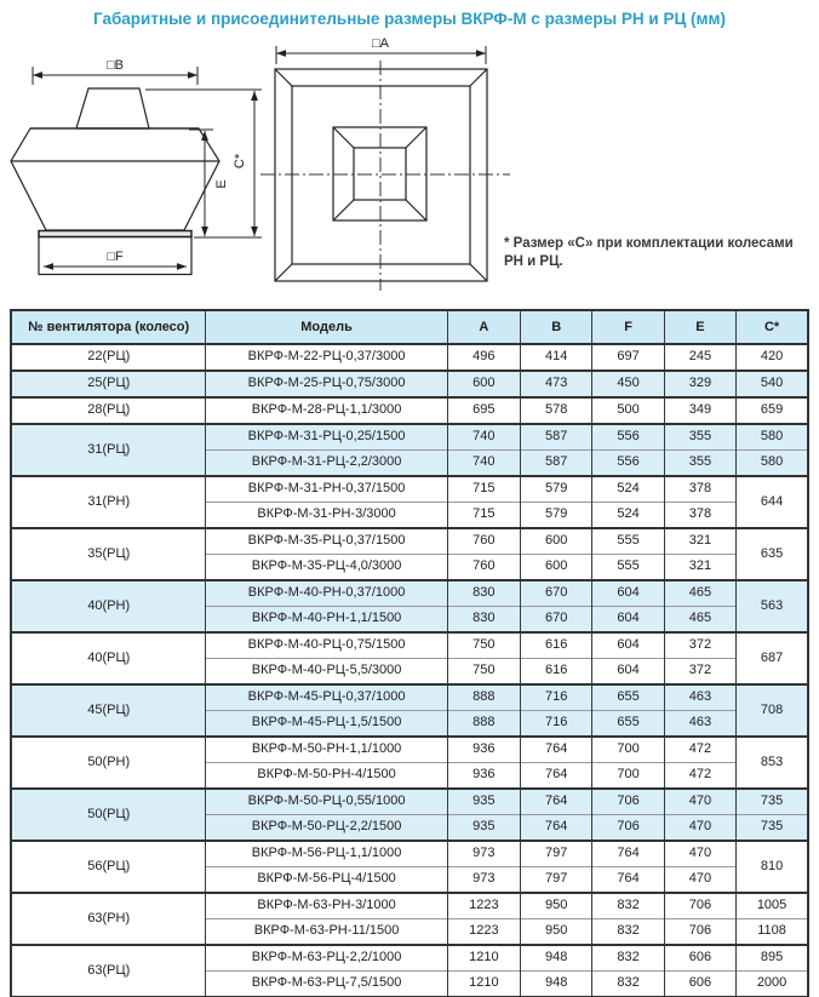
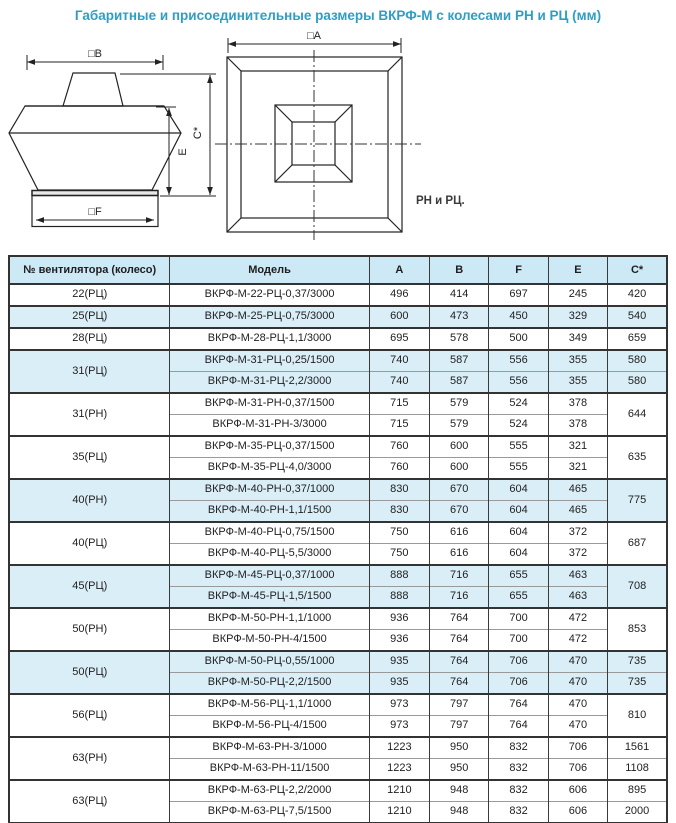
- Габаритные и присоединительные размеры ВКРФ-М с размеры РН и РЦ (мм)
+ Габаритные и присоединительные размеры ВКРФ-М с колесами РН и РЦ (мм)
  □B
  □F
  □A
- * Размер «С» при комплектации колесами
  РН и РЦ.
  № вентилятора (колесо)	Модель	A	B	F	E	C*
  22(РЦ)	ВКРФ-М-22-РЦ-0,37/3000	496	414	697	245	420
  25(РЦ)	ВКРФ-М-25-РЦ-0,75/3000	600	473	450	329	540
  28(РЦ)	ВКРФ-М-28-РЦ-1,1/3000	695	578	500	349	659
  31(РЦ)	ВКРФ-М-31-РЦ-0,25/1500	740	587	556	355	580
  ВКРФ-М-31-РЦ-2,2/3000	740	587	556	355	580
  31(РН)	ВКРФ-М-31-РН-0,37/1500	715	579	524	378	644
  ВКРФ-М-31-РН-3/3000	715	579	524	378
  35(РЦ)	ВКРФ-М-35-РЦ-0,37/1500	760	600	555	321	635
  ВКРФ-М-35-РЦ-4,0/3000	760	600	555	321
- 40(РН)	ВКРФ-М-40-РН-0,37/1000	830	670	604	465	563
+ 40(РН)	ВКРФ-М-40-РН-0,37/1000	830	670	604	465	775
  ВКРФ-М-40-РН-1,1/1500	830	670	604	465
  40(РЦ)	ВКРФ-М-40-РЦ-0,75/1500	750	616	604	372	687
  ВКРФ-М-40-РЦ-5,5/3000	750	616	604	372
  45(РЦ)	ВКРФ-М-45-РЦ-0,37/1000	888	716	655	463	708
  ВКРФ-М-45-РЦ-1,5/1500	888	716	655	463
  50(РН)	ВКРФ-М-50-РН-1,1/1000	936	764	700	472	853
  ВКРФ-М-50-РН-4/1500	936	764	700	472
  50(РЦ)	ВКРФ-М-50-РЦ-0,55/1000	935	764	706	470	735
  ВКРФ-М-50-РЦ-2,2/1500	935	764	706	470	735
  56(РЦ)	ВКРФ-М-56-РЦ-1,1/1000	973	797	764	470	810
  ВКРФ-М-56-РЦ-4/1500	973	797	764	470
- 63(РН)	ВКРФ-М-63-РН-3/1000	1223	950	832	706	1005
+ 63(РН)	ВКРФ-М-63-РН-3/1000	1223	950	832	706	1561
  ВКРФ-М-63-РН-11/1500	1223	950	832	706	1108
- 63(РЦ)	ВКРФ-М-63-РЦ-2,2/1000	1210	948	832	606	895
+ 63(РЦ)	ВКРФ-М-63-РЦ-2,2/2000	1210	948	832	606	895
  ВКРФ-М-63-РЦ-7,5/1500	1210	948	832	606	2000
